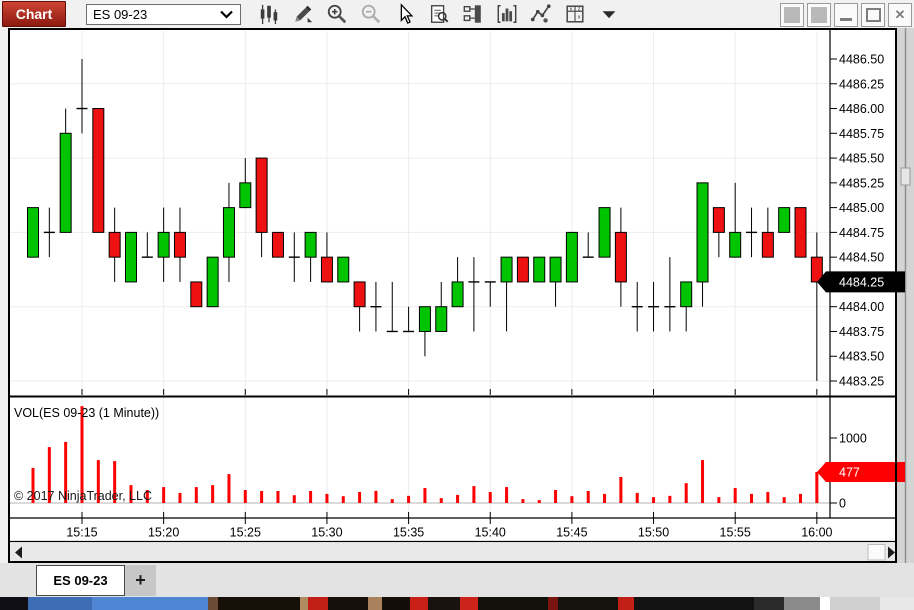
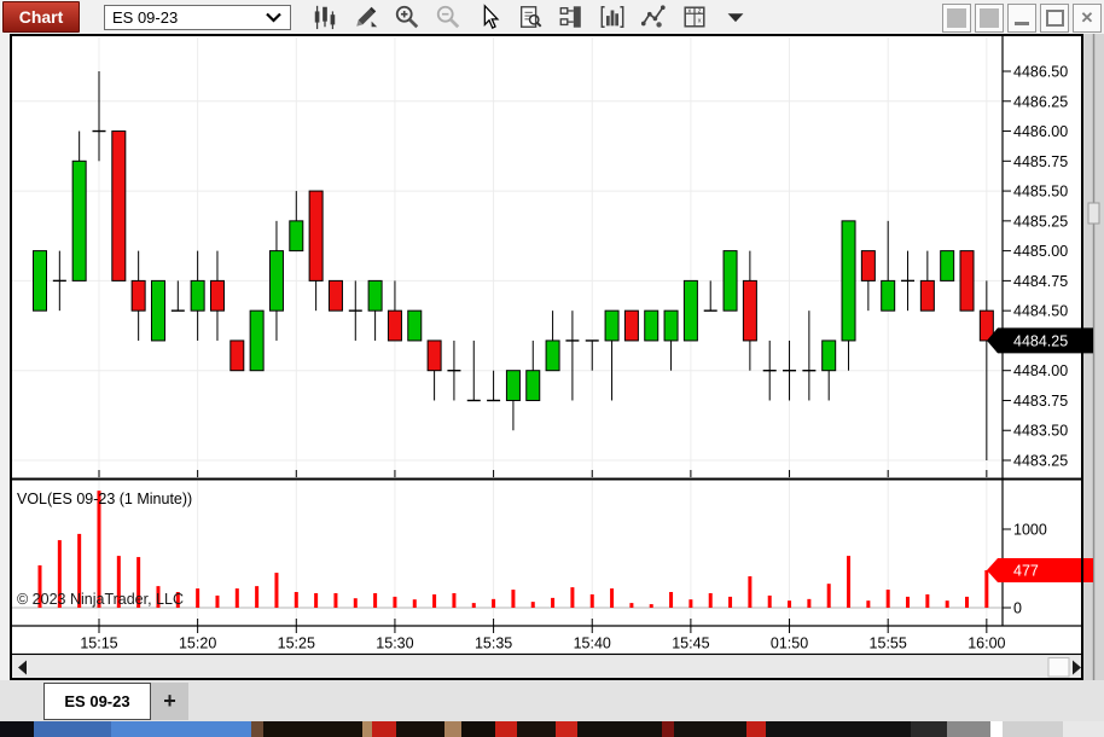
  Chart
  ES 09-23
  ✕
  VOL(ES 09-23 (1 Minute))
- © 2017 NinjaTrader, LLC
+ © 2023 NinjaTrader, LLC
  4486.50
  4486.25
  4486.00
  4485.75
  4485.50
  4485.25
  4485.00
  4484.75
  4484.50
  4484.00
  4483.75
  4483.50
  4483.25
  1000
  0
  15:15
  15:20
  15:25
  15:30
  15:35
  15:40
  15:45
- 15:50
+ 01:50
  15:55
  16:00
  4484.25
  477
  ES 09-23
  +
